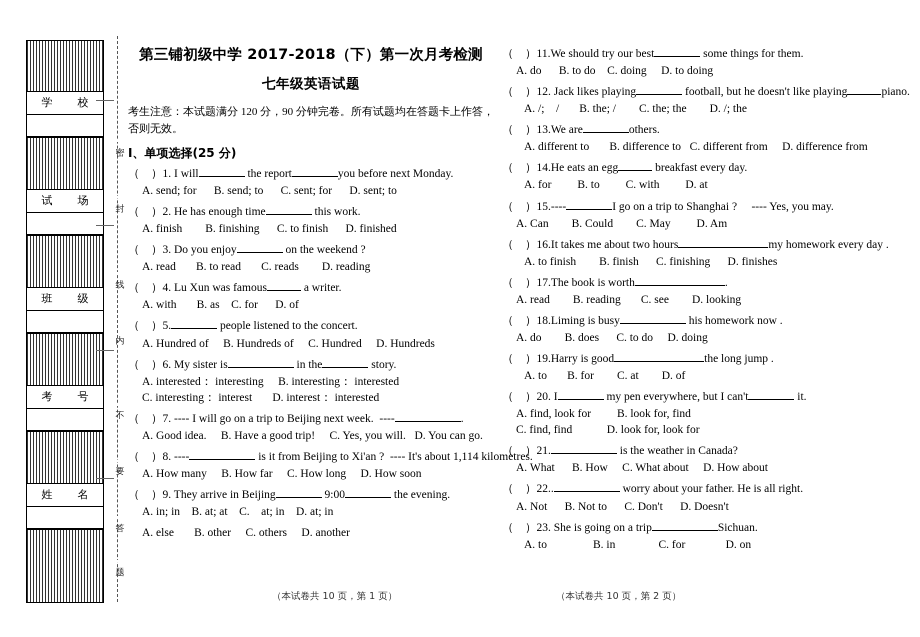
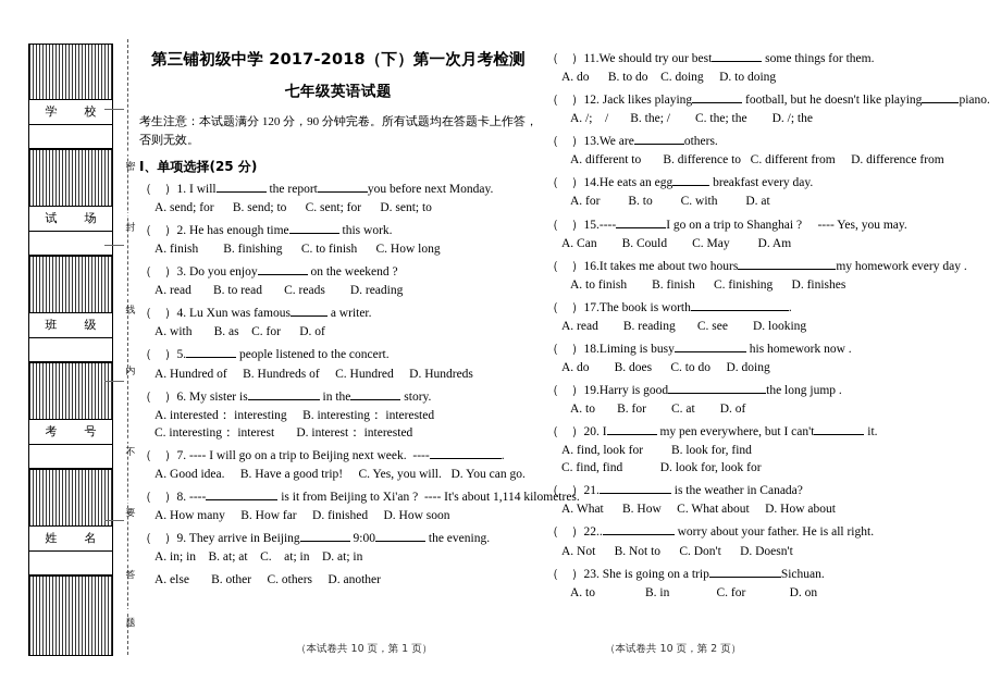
  学 校
  试 场
  班 级
  考 号
  姓 名
  第三铺初级中学 2017-2018（下）第一次月考检测
  七年级英语试题
  考生注意：本试题满分 120 分，90 分钟完卷。所有试题均在答题卡上作答，否则无效。
  I、单项选择(25 分)
  （ ）1. I will the report you before next Monday.
  A. send; for B. send; to C. sent; for D. sent; to
  （ ）2. He has enough time this work.
- A. finish B. finishing C. to finish D. finished
+ A. finish B. finishing C. to finish C. How long
  （ ）3. Do you enjoy on the weekend ?
  A. read B. to read C. reads D. reading
  （ ）4. Lu Xun was famous a writer.
  A. with B. as C. for D. of
  （ ）5. people listened to the concert.
  A. Hundred of B. Hundreds of C. Hundred D. Hundreds
  （ ）6. My sister is in the story.
  A. interested： interesting B. interesting： interested
  C. interesting： interest D. interest： interested
  （ ）7. ---- I will go on a trip to Beijing next week. ---- .
  A. Good idea. B. Have a good trip! C. Yes, you will. D. You can go.
  （ ）8. ---- is it from Beijing to Xi'an ? ---- It's about 1,114 kilometres.
- A. How many B. How far C. How long D. How soon
+ A. How many B. How far D. finished D. How soon
  （ ）9. They arrive in Beijing 9:00 the evening.
  A. in; in B. at; at C. at; in D. at; in
  A. else B. other C. others D. another
  （ ）11.We should try our best some things for them.
  A. do B. to do C. doing D. to doing
  （ ）12. Jack likes playing football, but he doesn't like playing piano.
  A. /; / B. the; / C. the; the D. /; the
  （ ）13.We are others.
  A. different to B. difference to C. different from D. difference from
  （ ）14.He eats an egg breakfast every day.
  A. for B. to C. with D. at
  （ ）15.---- I go on a trip to Shanghai ? ---- Yes, you may.
  A. Can B. Could C. May D. Am
  （ ）16.It takes me about two hours my homework every day .
  A. to finish B. finish C. finishing D. finishes
  （ ）17.The book is worth .
  A. read B. reading C. see D. looking
  （ ）18.Liming is busy his homework now .
  A. do B. does C. to do D. doing
  （ ）19.Harry is good the long jump .
  A. to B. for C. at D. of
  （ ）20. I my pen everywhere, but I can't it.
  A. find, look for B. look for, find
  C. find, find D. look for, look for
  （ ）21. is the weather in Canada?
  A. What B. How C. What about D. How about
  （ ）22.. worry about your father. He is all right.
  A. Not B. Not to C. Don't D. Doesn't
  （ ）23. She is going on a trip Sichuan.
  A. to B. in C. for D. on
  （本试卷共 10 页，第 1 页）
  （本试卷共 10 页，第 2 页）
